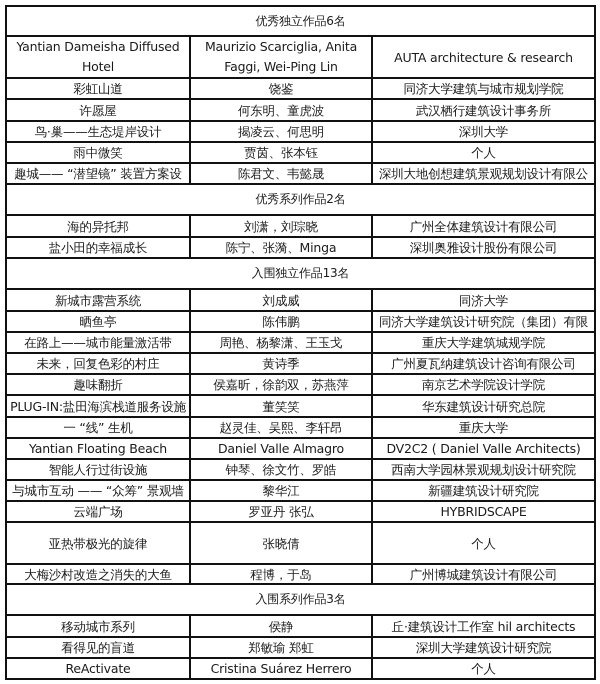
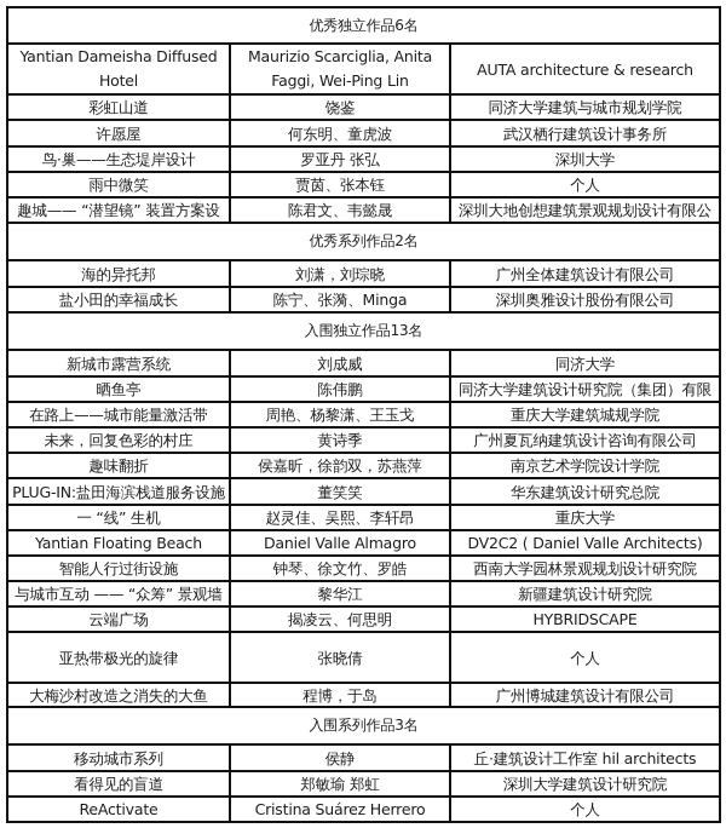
  优秀独立作品6名
  Yantian Dameisha Diffused Hotel	Maurizio Scarciglia, Anita Faggi, Wei-Ping Lin	AUTA architecture & research
  彩虹山道	饶鉴	同济大学建筑与城市规划学院
  许愿屋	何东明、童虎波	武汉栖行建筑设计事务所
- 鸟·巢——生态堤岸设计	揭凌云、何思明	深圳大学
+ 鸟·巢——生态堤岸设计	罗亚丹 张弘	深圳大学
  雨中微笑	贾茵、张本钰	个人
  趣城—— “潜望镜” 装置方案设	陈君文、韦懿晟	深圳大地创想建筑景观规划设计有限公
  优秀系列作品2名
  海的异托邦	刘潇，刘琮晓	广州全体建筑设计有限公司
  盐小田的幸福成长	陈宁、张漪、Minga	深圳奥雅设计股份有限公司
  入围独立作品13名
  新城市露营系统	刘成威	同济大学
  晒鱼亭	陈伟鹏	同济大学建筑设计研究院（集团）有限
  在路上——城市能量激活带	周艳、杨黎潇、王玉戈	重庆大学建筑城规学院
  未来，回复色彩的村庄	黄诗季	广州夏瓦纳建筑设计咨询有限公司
  趣味翻折	侯嘉昕，徐韵双，苏燕萍	南京艺术学院设计学院
  PLUG-IN:盐田海滨栈道服务设施	董笑笑	华东建筑设计研究总院
  一 “线” 生机	赵灵佳、吴熙、李轩昂	重庆大学
  Yantian Floating Beach	Daniel Valle Almagro	DV2C2 ( Daniel Valle Architects)
  智能人行过街设施	钟琴、徐文竹、罗皓	西南大学园林景观规划设计研究院
  与城市互动 —— “众筹” 景观墙	黎华江	新疆建筑设计研究院
- 云端广场	罗亚丹 张弘	HYBRIDSCAPE
+ 云端广场	揭凌云、何思明	HYBRIDSCAPE
  亚热带极光的旋律	张晓倩	个人
  大梅沙村改造之消失的大鱼	程博，于岛	广州博城建筑设计有限公司
  入围系列作品3名
  移动城市系列	侯静	丘·建筑设计工作室 hil architects
  看得见的盲道	郑敏瑜 郑虹	深圳大学建筑设计研究院
  ReActivate	Cristina Suárez Herrero	个人
